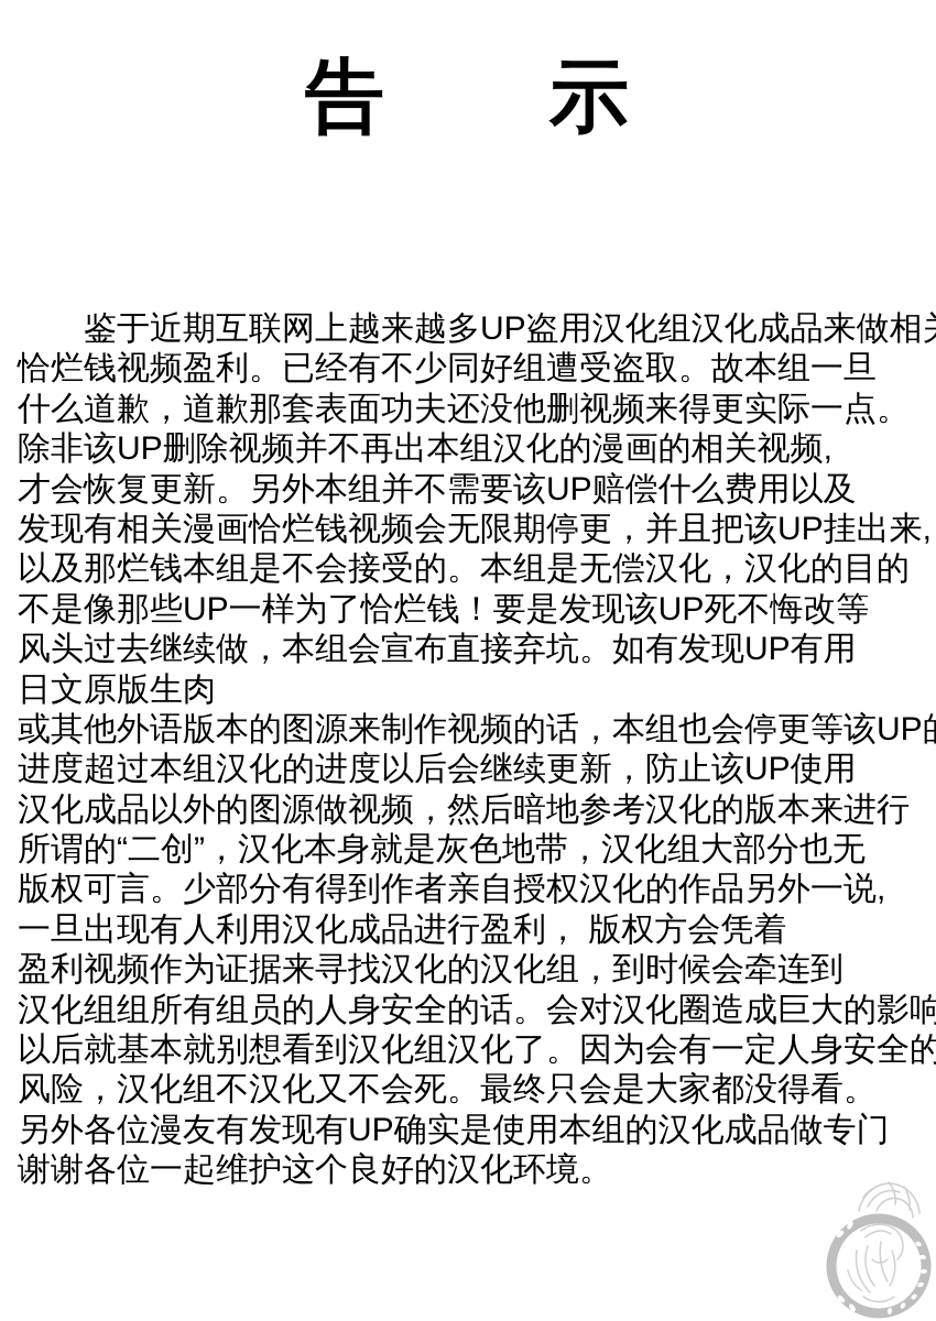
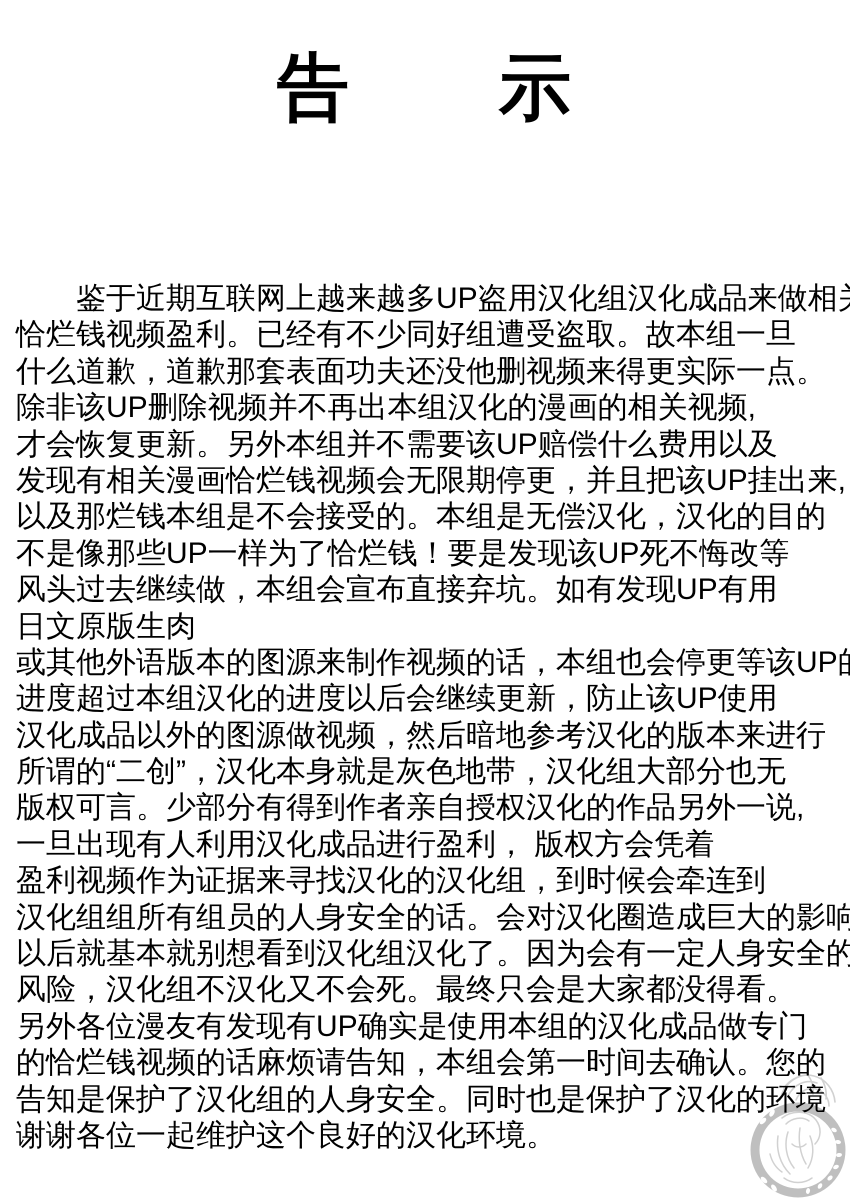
  告 示
  鉴于近期互联网上越来越多UP盗用汉化组汉化成品来做相
  恰烂钱视频盈利。已经有不少同好组遭受盗取。故本组一旦
  什么道歉，道歉那套表面功夫还没他删视频来得更实际一点。
  除非该UP删除视频并不再出本组汉化的漫画的相关视频,
  才会恢复更新。另外本组并不需要该UP赔偿什么费用以及
  发现有相关漫画恰烂钱视频会无限期停更，并且把该UP挂出来,
  以及那烂钱本组是不会接受的。本组是无偿汉化，汉化的目的
  不是像那些UP一样为了恰烂钱！要是发现该UP死不悔改等
  风头过去继续做，本组会宣布直接弃坑。如有发现UP有用
  日文原版生肉
  或其他外语版本的图源来制作视频的话，本组也会停更等该UP
  进度超过本组汉化的进度以后会继续更新，防止该UP使用
  汉化成品以外的图源做视频，然后暗地参考汉化的版本来进行
  所谓的“二创”，汉化本身就是灰色地带，汉化组大部分也无
  版权可言。少部分有得到作者亲自授权汉化的作品另外一说,
  一旦出现有人利用汉化成品进行盈利， 版权方会凭着
  盈利视频作为证据来寻找汉化的汉化组，到时候会牵连到
  汉化组组所有组员的人身安全的话。会对汉化圈造成巨大的影响
  以后就基本就别想看到汉化组汉化了。因为会有一定人身安全的
  风险，汉化组不汉化又不会死。最终只会是大家都没得看。
  另外各位漫友有发现有UP确实是使用本组的汉化成品做专门
+ 的恰烂钱视频的话麻烦请告知，本组会第一时间去确认。您的
+ 告知是保护了汉化组的人身安全。同时也是保护了汉化的环境
  谢谢各位一起维护这个良好的汉化环境。
